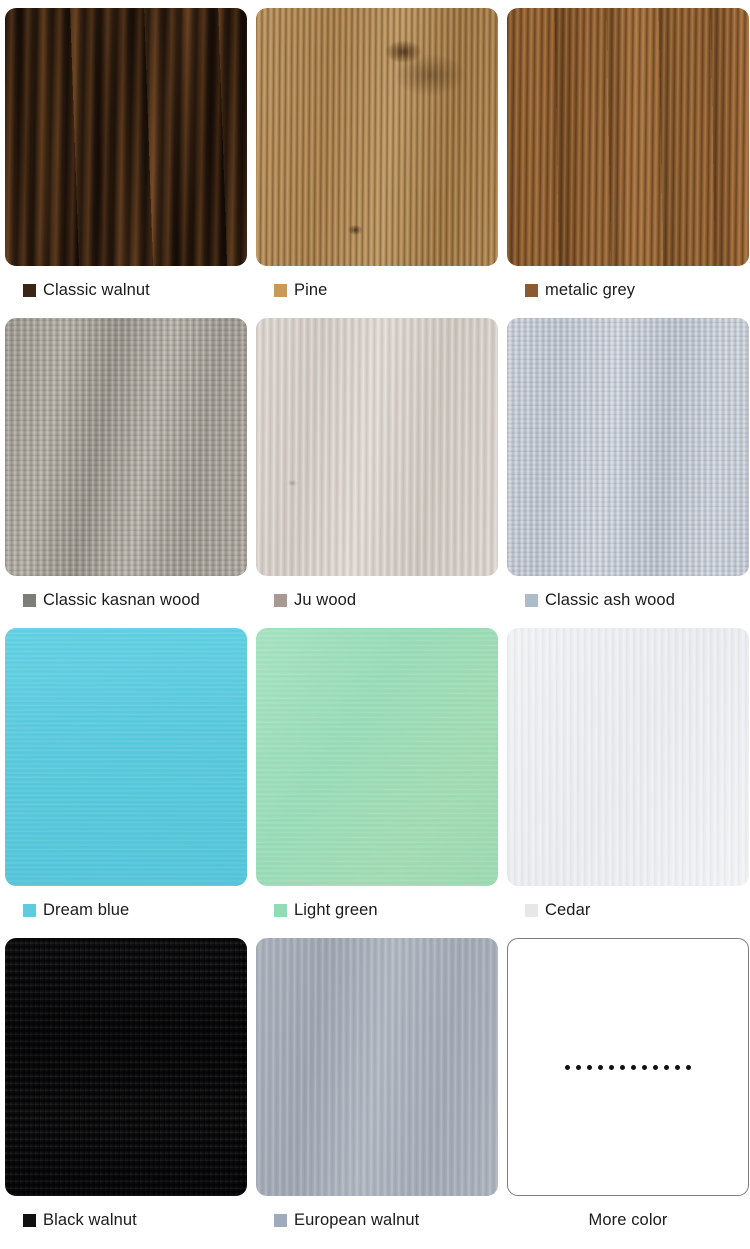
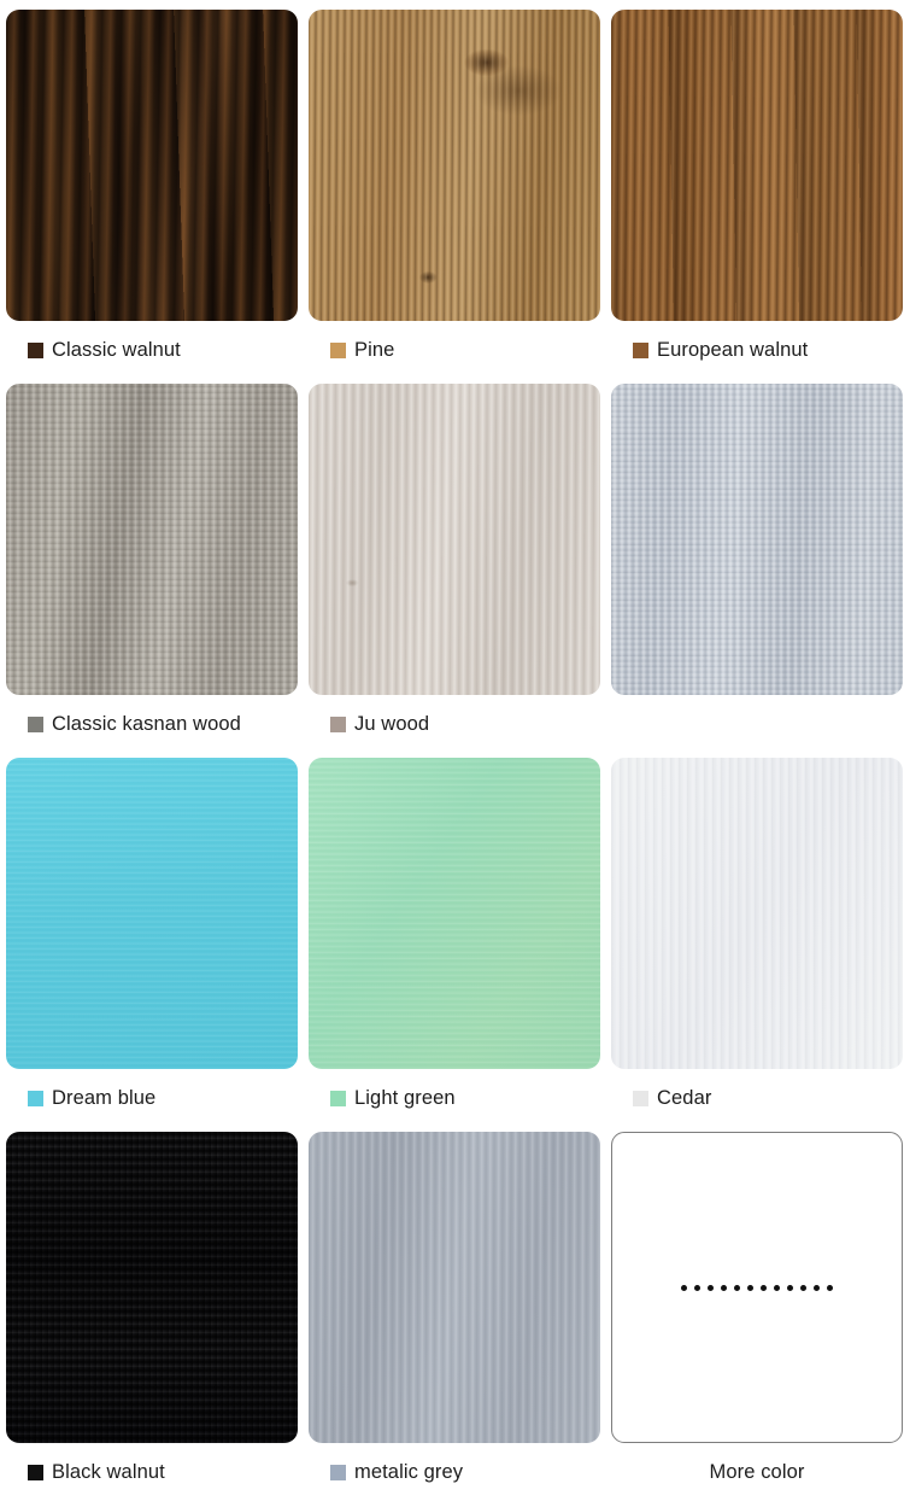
  Classic walnut
  Pine
- metalic grey
+ European walnut
  Classic kasnan wood
  Ju wood
- Classic ash wood
  Dream blue
  Light green
  Cedar
  Black walnut
- European walnut
+ metalic grey
  More color
